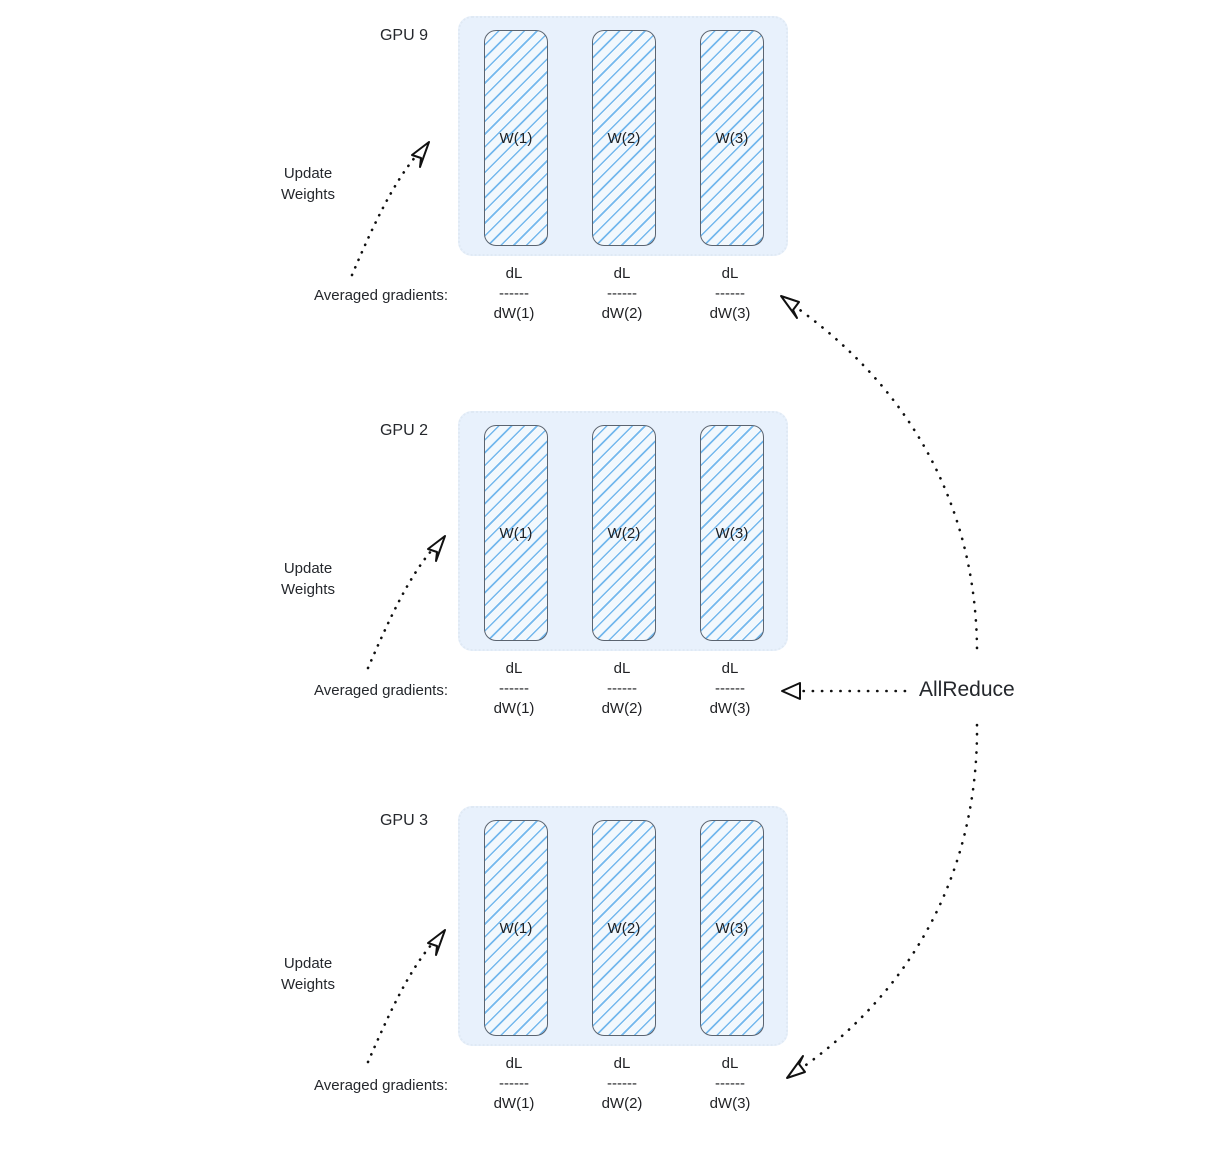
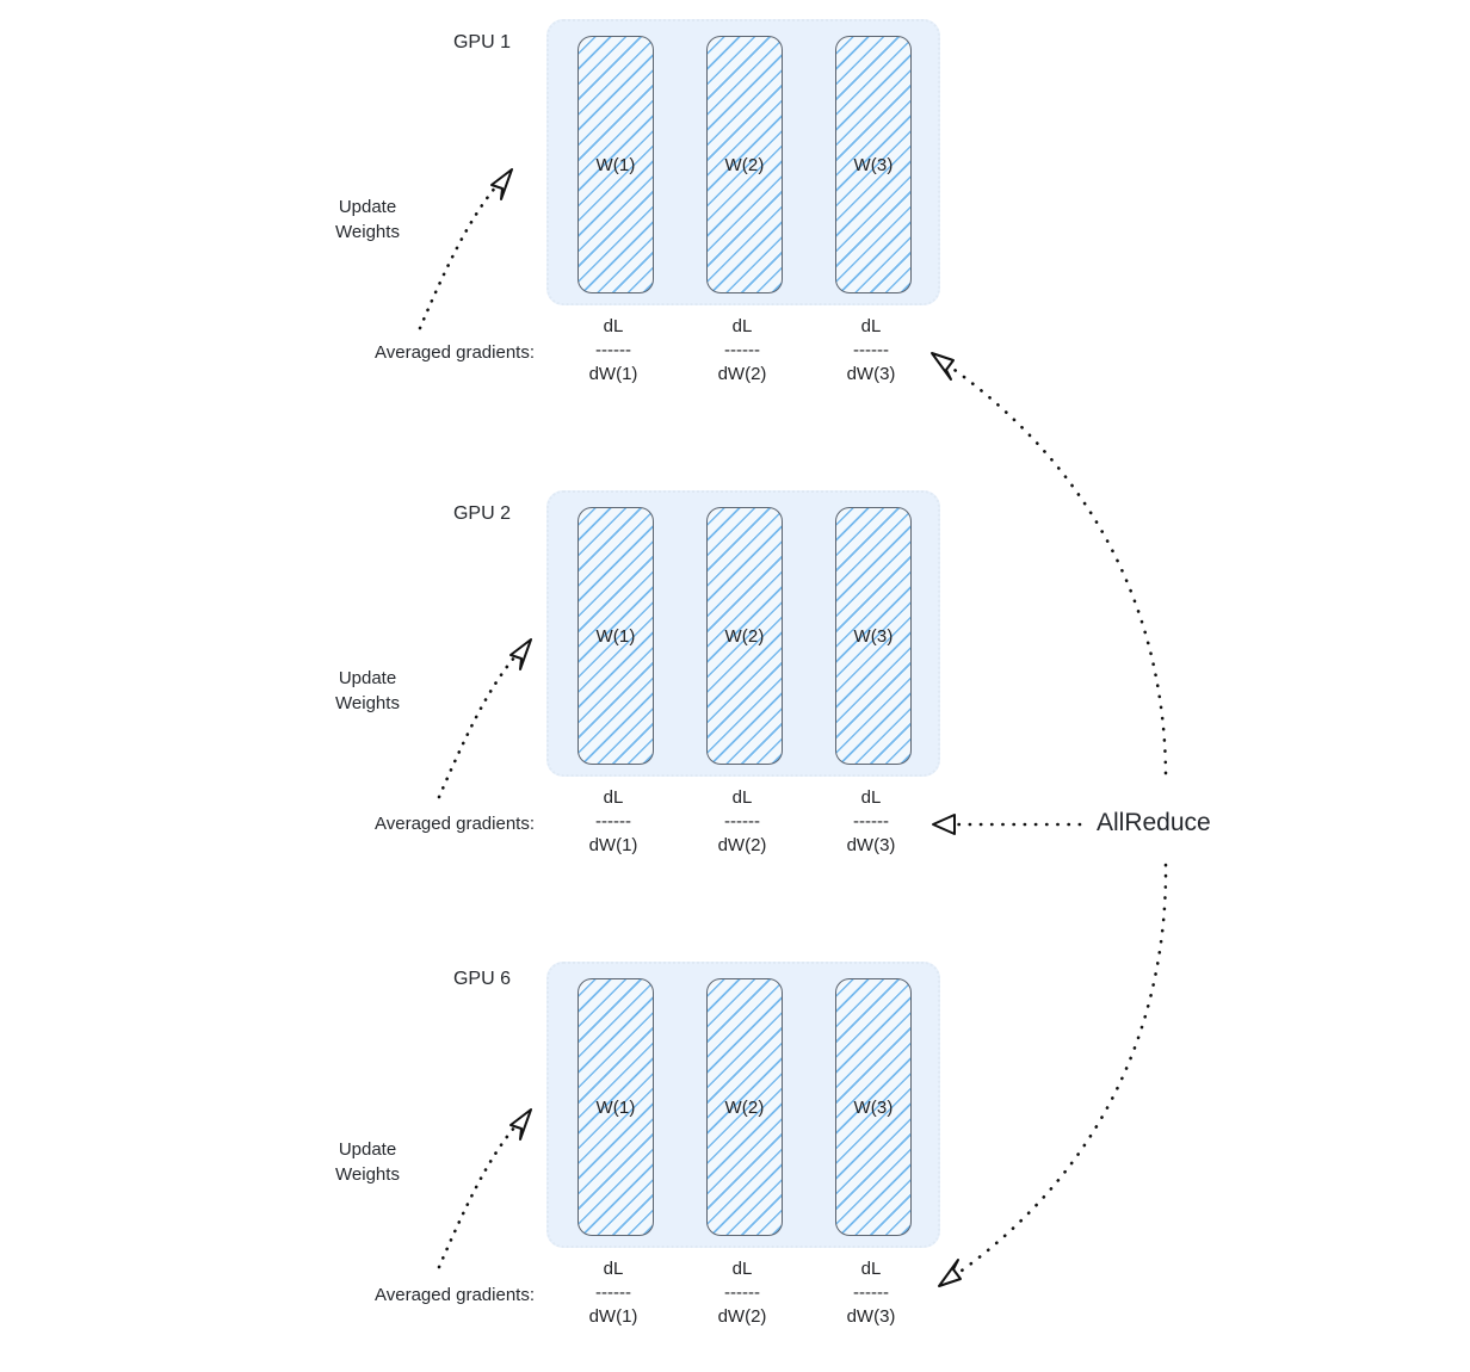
- GPU 9
+ GPU 1
  W(1)
  W(2)
  W(3)
  Update
  Weights
  Averaged gradients:
  dL
  ------
  dW(1)
  dL
  ------
  dW(2)
  dL
  ------
  dW(3)
  GPU 2
  W(1)
  W(2)
  W(3)
  Update
  Weights
  Averaged gradients:
  dL
  ------
  dW(1)
  dL
  ------
  dW(2)
  dL
  ------
  dW(3)
- GPU 3
+ GPU 6
  W(1)
  W(2)
  W(3)
  Update
  Weights
  Averaged gradients:
  dL
  ------
  dW(1)
  dL
  ------
  dW(2)
  dL
  ------
  dW(3)
  AllReduce
